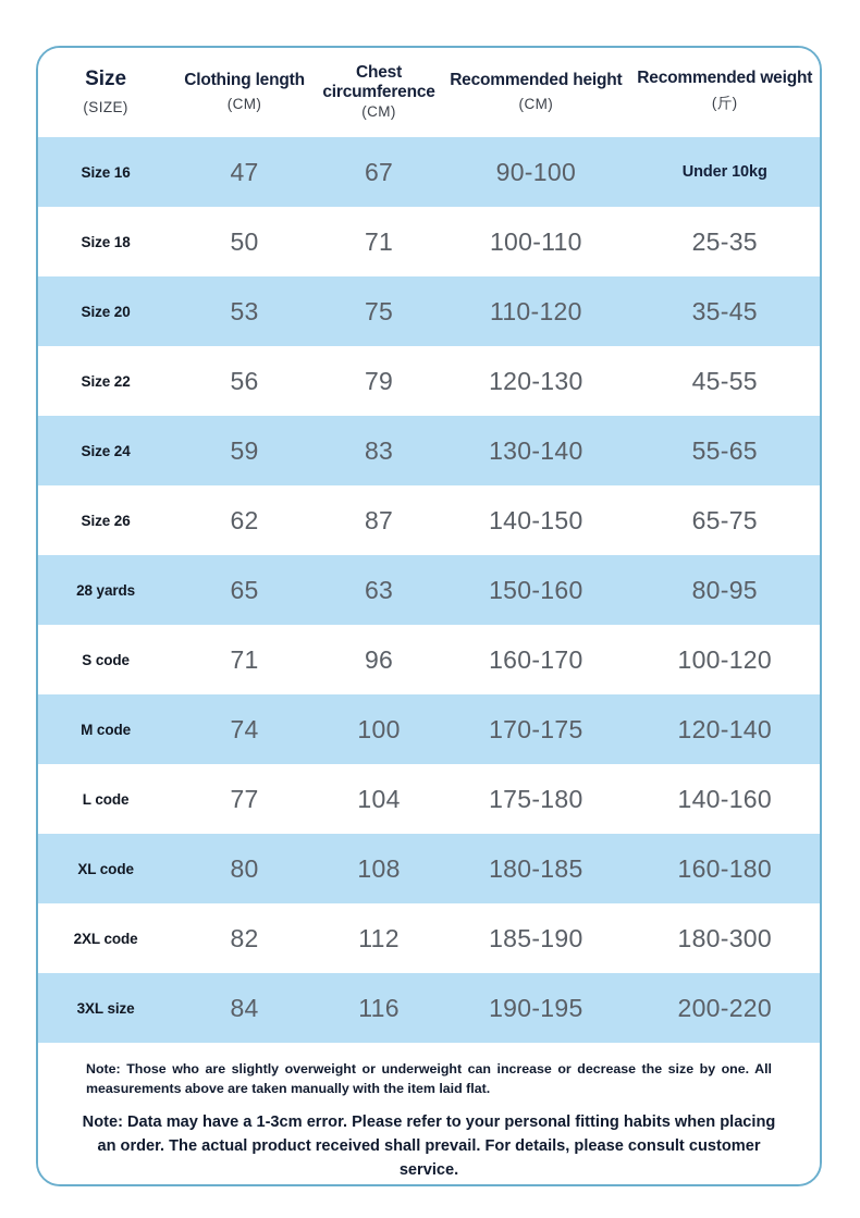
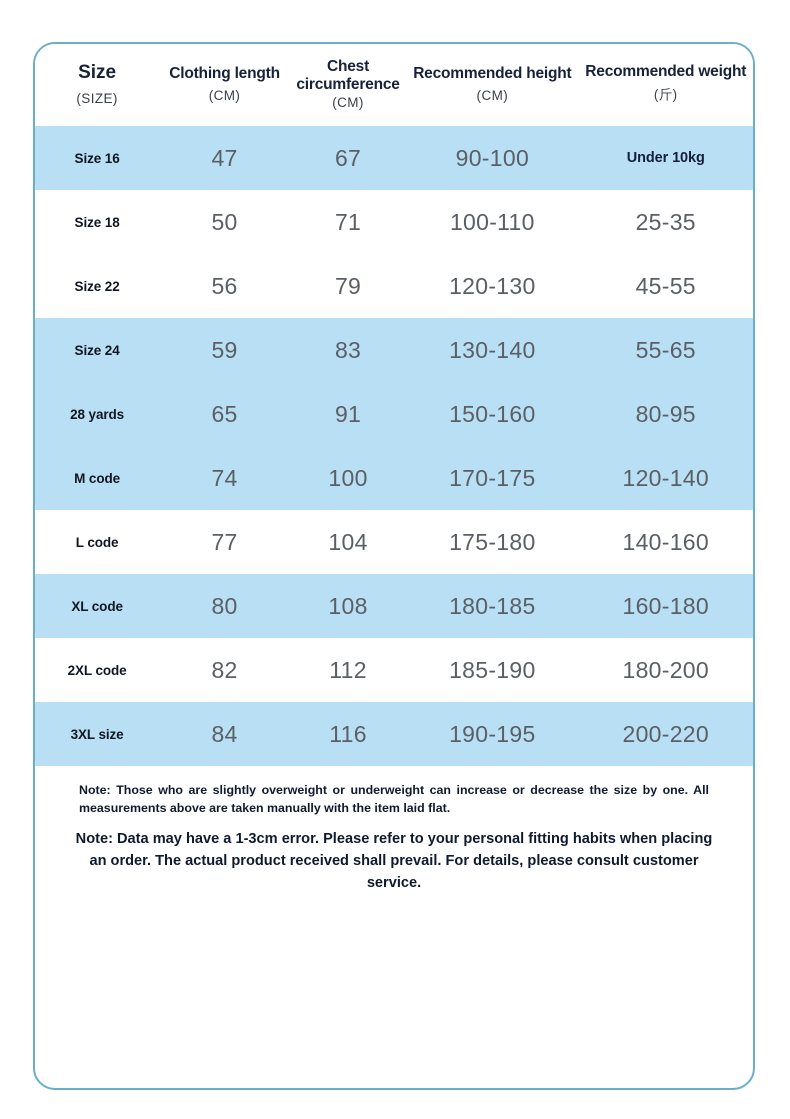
  Size (SIZE)	Clothing length (CM)	Chest circumference (CM)	Recommended height (CM)	Recommended weight (斤)
  Size 16	47	67	90-100	Under 10kg
  Size 18	50	71	100-110	25-35
- Size 20	53	75	110-120	35-45
  Size 22	56	79	120-130	45-55
  Size 24	59	83	130-140	55-65
- Size 26	62	87	140-150	65-75
- 28 yards	65	63	150-160	80-95
+ 28 yards	65	91	150-160	80-95
- S code	71	96	160-170	100-120
  M code	74	100	170-175	120-140
  L code	77	104	175-180	140-160
  XL code	80	108	180-185	160-180
- 2XL code	82	112	185-190	180-300
+ 2XL code	82	112	185-190	180-200
  3XL size	84	116	190-195	200-220
  Note: Those who are slightly overweight or underweight can increase or decrease the size by one. All measurements above are taken manually with the item laid flat.
  Note: Data may have a 1-3cm error. Please refer to your personal fitting habits when placing an order. The actual product received shall prevail. For details, please consult customer service.
